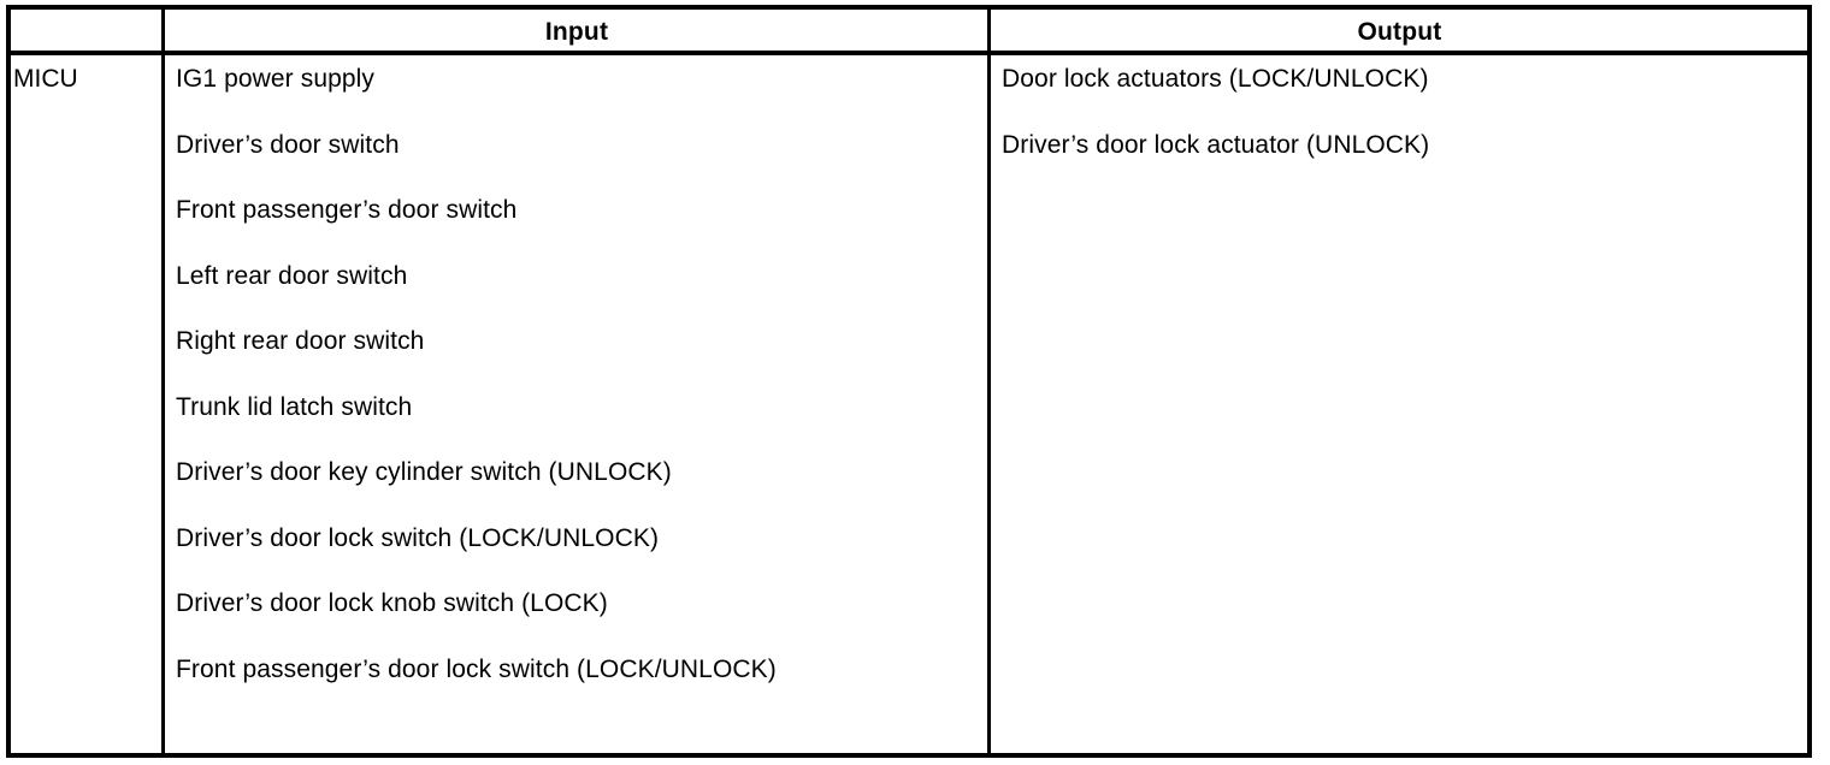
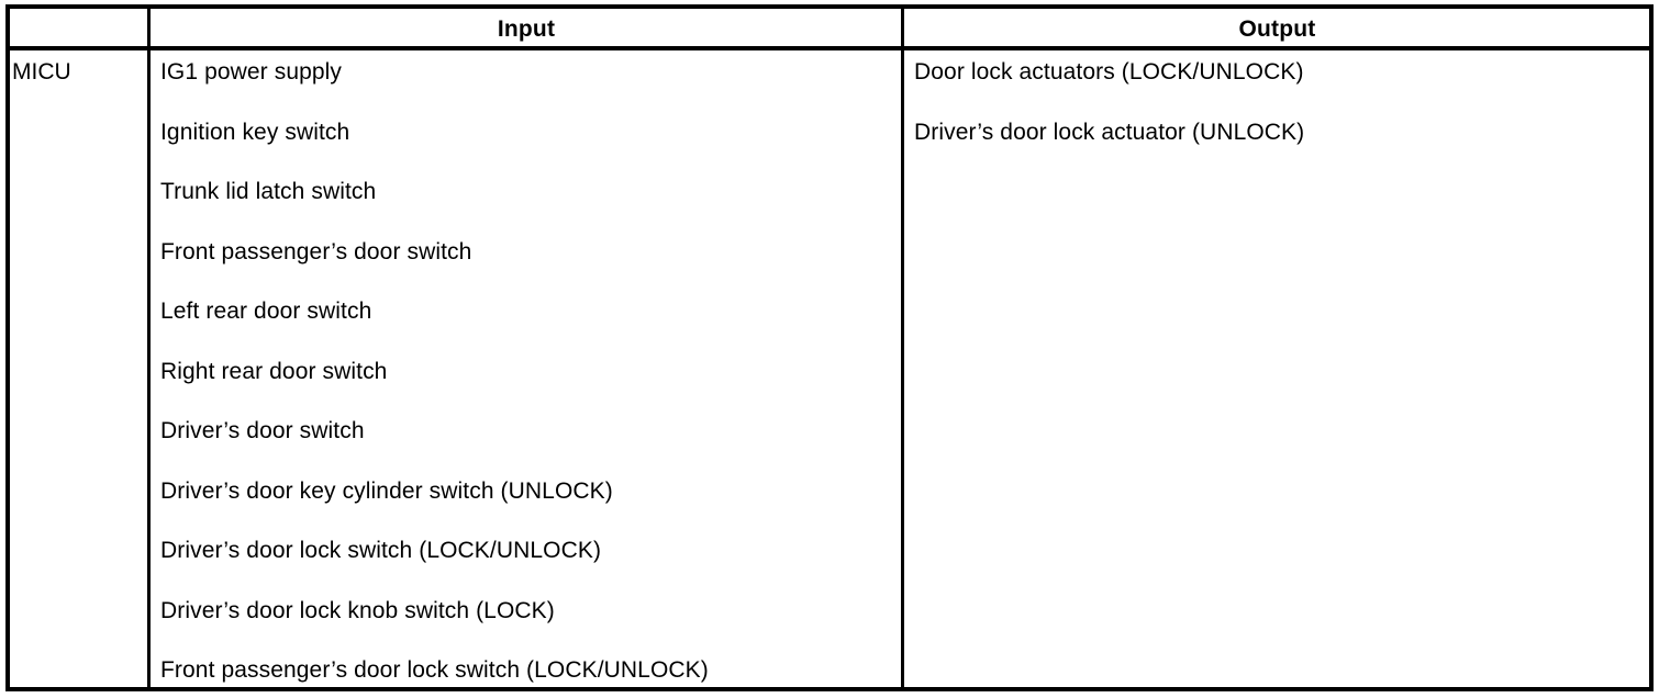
  Input
  Output
  MICU
  IG1 power supply
+ Ignition key switch
- Driver’s door switch
+ Trunk lid latch switch
  Front passenger’s door switch
  Left rear door switch
  Right rear door switch
- Trunk lid latch switch
+ Driver’s door switch
  Driver’s door key cylinder switch (UNLOCK)
  Driver’s door lock switch (LOCK/UNLOCK)
  Driver’s door lock knob switch (LOCK)
  Front passenger’s door lock switch (LOCK/UNLOCK)
  Door lock actuators (LOCK/UNLOCK)
  Driver’s door lock actuator (UNLOCK)
